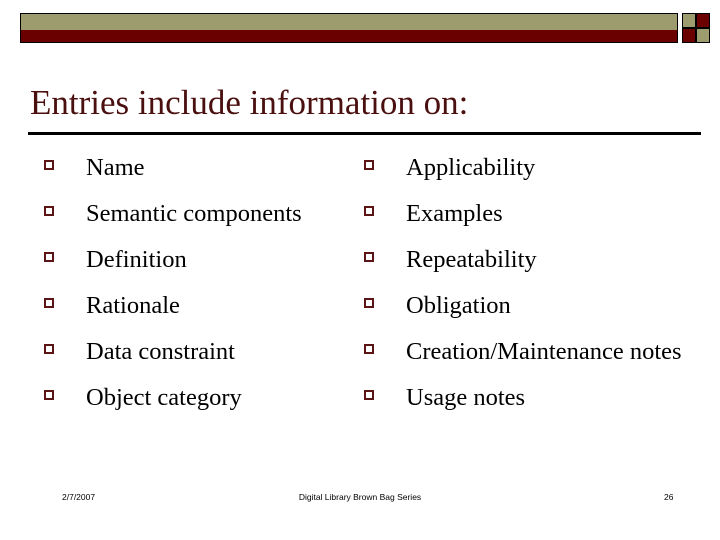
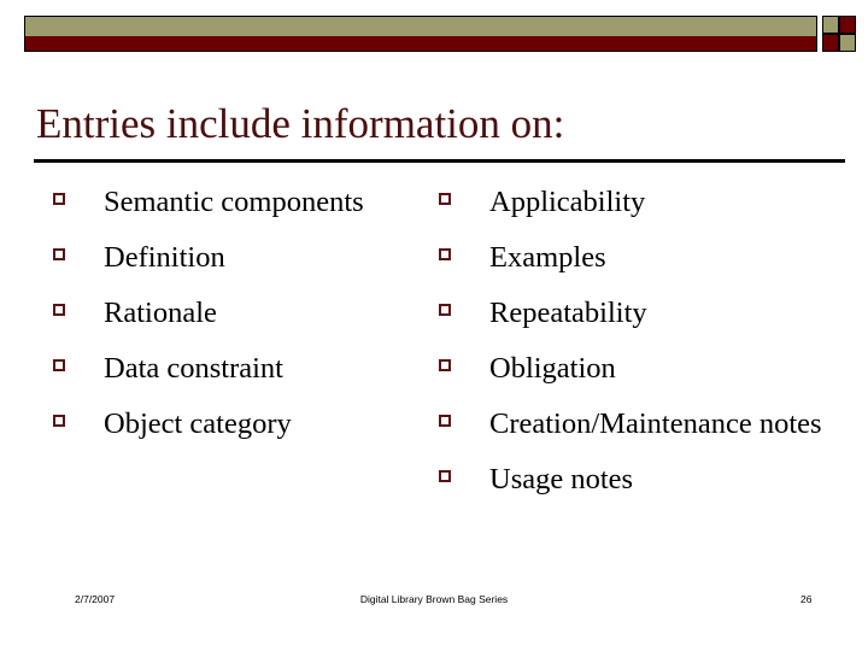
  Entries include information on:
- Name
  Semantic components
  Definition
  Rationale
  Data constraint
  Object category
  Applicability
  Examples
  Repeatability
  Obligation
  Creation/Maintenance notes
  Usage notes
  2/7/2007
  Digital Library Brown Bag Series
  26
